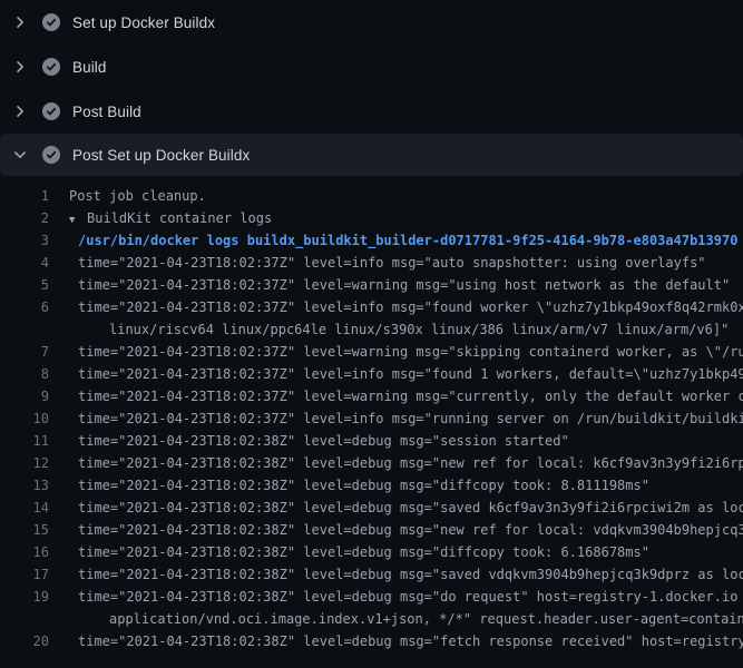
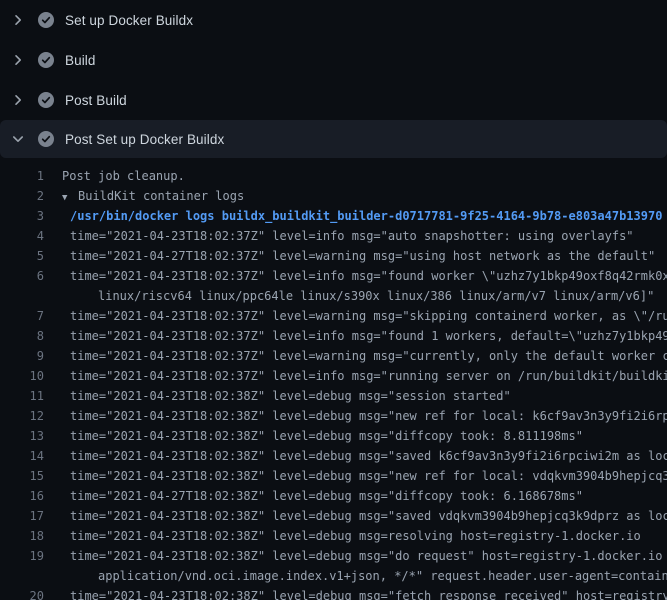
  Set up Docker Buildx
  Build
  Post Build
  Post Set up Docker Buildx
  1
  Post job cleanup.
  2
  ▼ BuildKit container logs
  3
  /usr/bin/docker logs buildx_buildkit_builder-d0717781-9f25-4164-9b78-e803a47b13970
  4
  time="2021-04-23T18:02:37Z" level=info msg="auto snapshotter: using overlayfs"
  5
- time="2021-04-23T18:02:37Z" level=warning msg="using host network as the default"
+ time="2021-04-27T18:02:37Z" level=warning msg="using host network as the default"
  6
  time="2021-04-23T18:02:37Z" level=info msg="found worker \"uzhz7y1bkp49oxf8q42rmk0x
  linux/riscv64 linux/ppc64le linux/s390x linux/386 linux/arm/v7 linux/arm/v6]"
  7
  time="2021-04-23T18:02:37Z" level=warning msg="skipping containerd worker, as \"/ru
  8
  time="2021-04-23T18:02:37Z" level=info msg="found 1 workers, default=\"uzhz7y1bkp49
  9
  time="2021-04-23T18:02:37Z" level=warning msg="currently, only the default worker c
  10
  time="2021-04-23T18:02:37Z" level=info msg="running server on /run/buildkit/buildki
  11
  time="2021-04-23T18:02:38Z" level=debug msg="session started"
  12
  time="2021-04-23T18:02:38Z" level=debug msg="new ref for local: k6cf9av3n3y9fi2i6rp
  13
  time="2021-04-23T18:02:38Z" level=debug msg="diffcopy took: 8.811198ms"
  14
  time="2021-04-23T18:02:38Z" level=debug msg="saved k6cf9av3n3y9fi2i6rpciwi2m as loc
  15
  time="2021-04-23T18:02:38Z" level=debug msg="new ref for local: vdqkvm3904b9hepjcq3
  16
- time="2021-04-23T18:02:38Z" level=debug msg="diffcopy took: 6.168678ms"
+ time="2021-04-27T18:02:38Z" level=debug msg="diffcopy took: 6.168678ms"
  17
  time="2021-04-23T18:02:38Z" level=debug msg="saved vdqkvm3904b9hepjcq3k9dprz as loc
+ 18
+ time="2021-04-23T18:02:38Z" level=debug msg=resolving host=registry-1.docker.io
  19
  time="2021-04-23T18:02:38Z" level=debug msg="do request" host=registry-1.docker.io
  application/vnd.oci.image.index.v1+json, */*" request.header.user-agent=contain
  20
  time="2021-04-23T18:02:38Z" level=debug msg="fetch response received" host=registry
